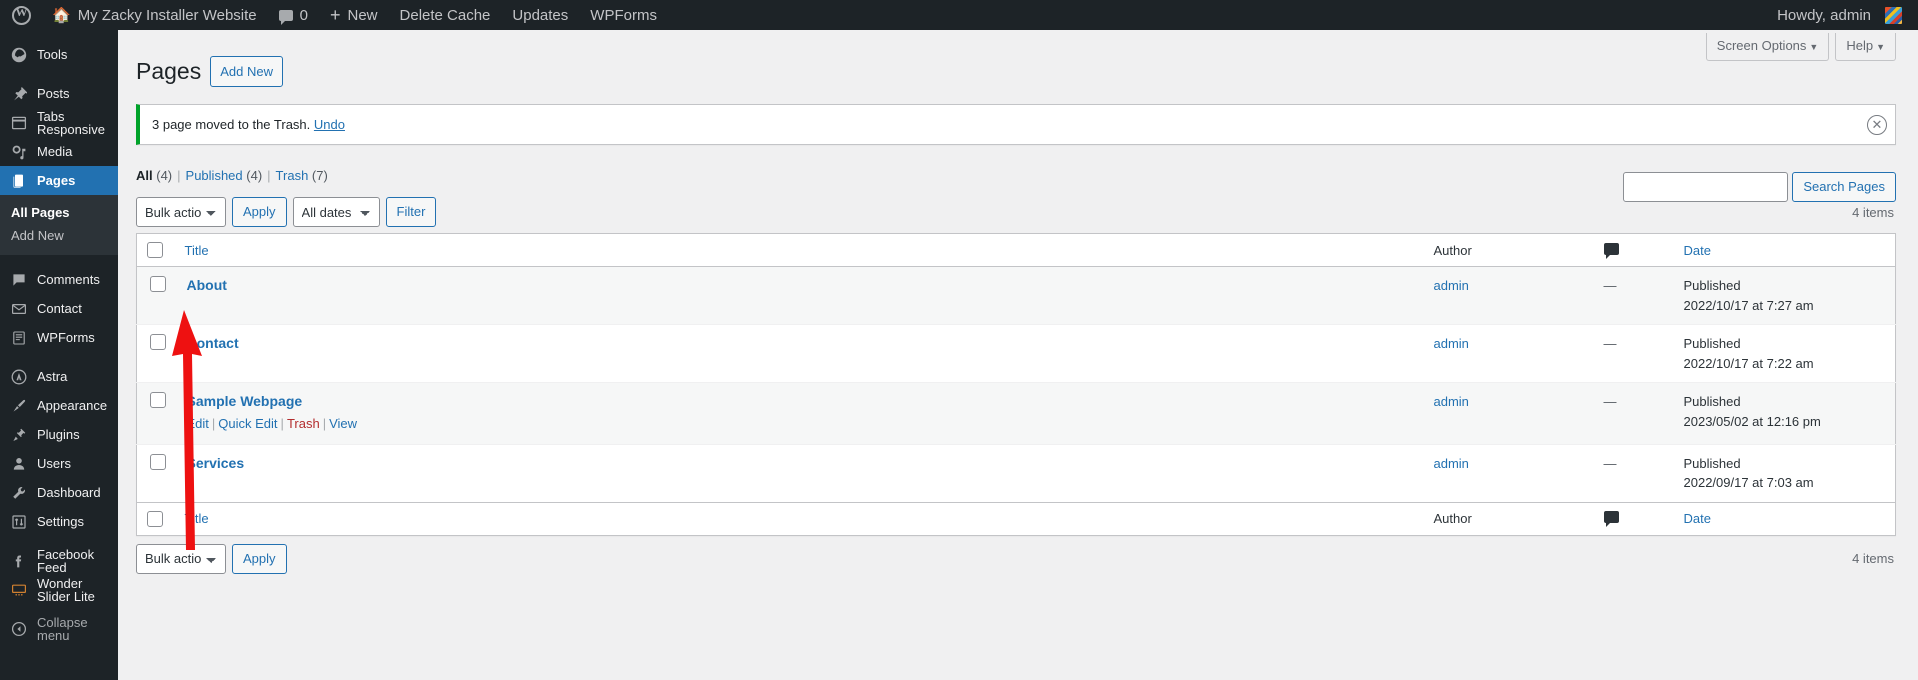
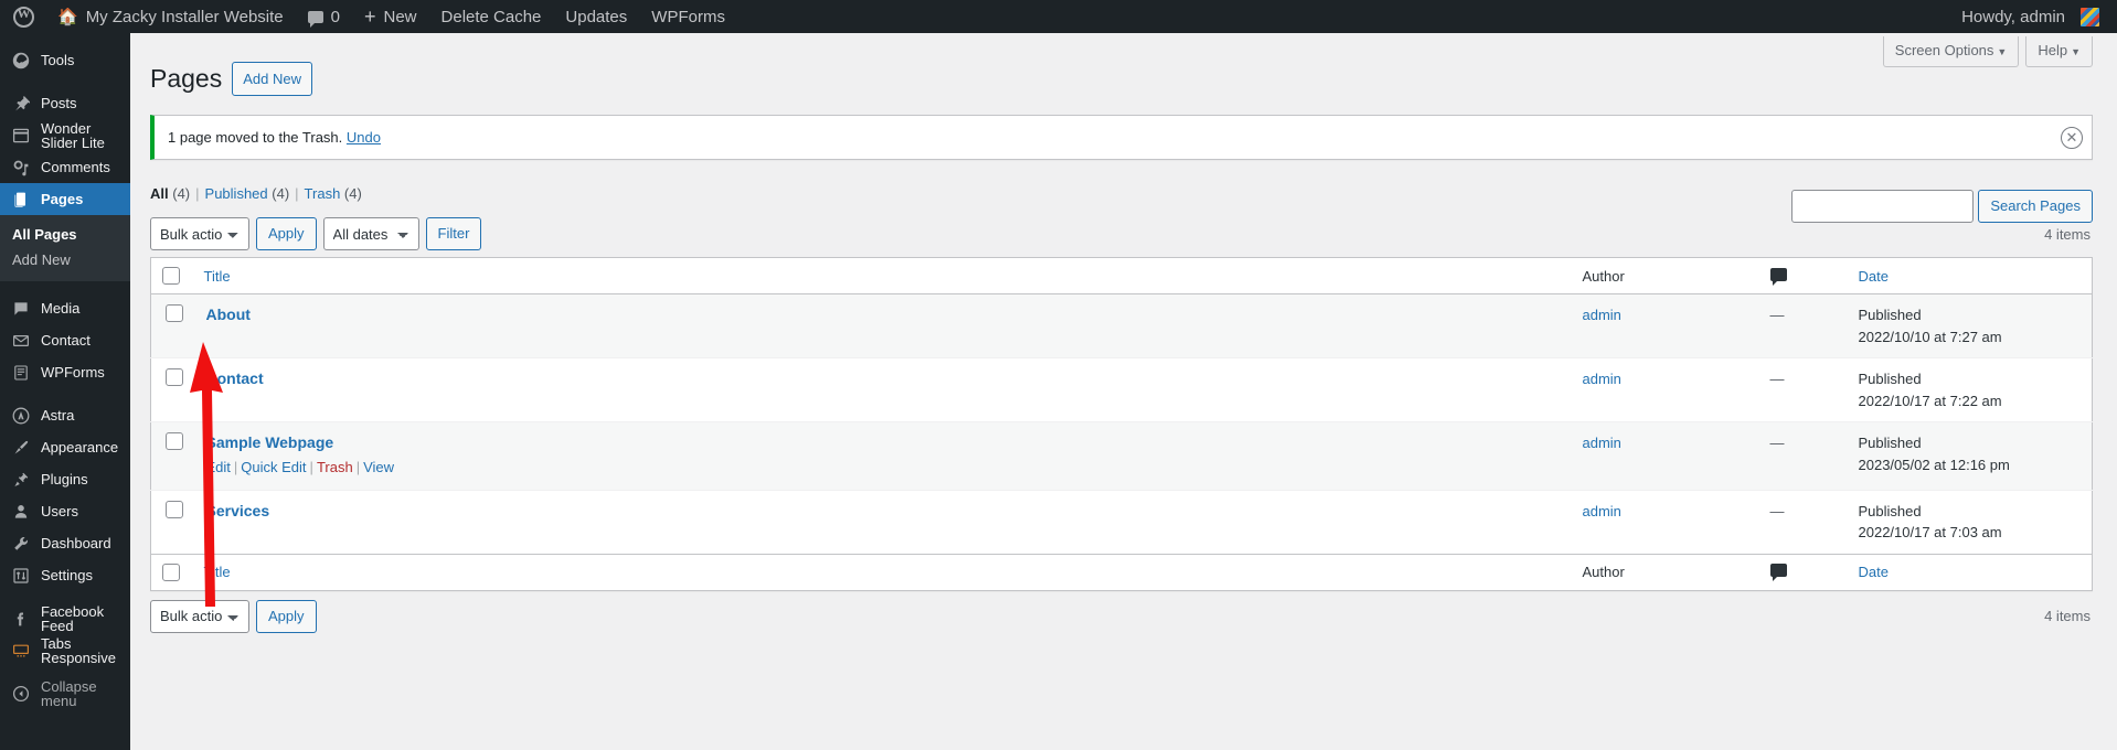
  🏠
  My Zacky Installer Website
  0
  +
  New
  Delete Cache
  Updates
  WPForms
  Howdy, admin
  Tools
  Posts
- Tabs Responsive
+ Wonder Slider Lite
- Media
+ Comments
  Pages
  All Pages
  Add New
- Comments
+ Media
  Contact
  WPForms
  Astra
  Appearance
  Plugins
  Users
  Dashboard
  Settings
  Facebook Feed
- Wonder Slider Lite
+ Tabs Responsive
  Collapse menu
  Screen Options ▼
  Help ▼
  Pages
  Add New
- 3 page moved to the Trash. Undo
+ 1 page moved to the Trash. Undo
  ✕
  All (4) |
  Published (4) |
- Trash (7)
+ Trash (4)
  Bulk actio
  Apply
  All dates
  Filter
  Search Pages
  4 items
  	Title	Author		Date
- 	About	admin	—	Published 2022/10/17 at 7:27 am
+ 	About	admin	—	Published 2022/10/10 at 7:27 am
  	ontact	admin	—	Published 2022/10/17 at 7:22 am
  	ample Webpage dit | Quick Edit | Trash | View	admin	—	Published 2023/05/02 at 12:16 pm
- 	ervices	admin	—	Published 2022/09/17 at 7:03 am
+ 	ervices	admin	—	Published 2022/10/17 at 7:03 am
  	tle	Author		Date
  Bulk actio
  Apply
  4 items
